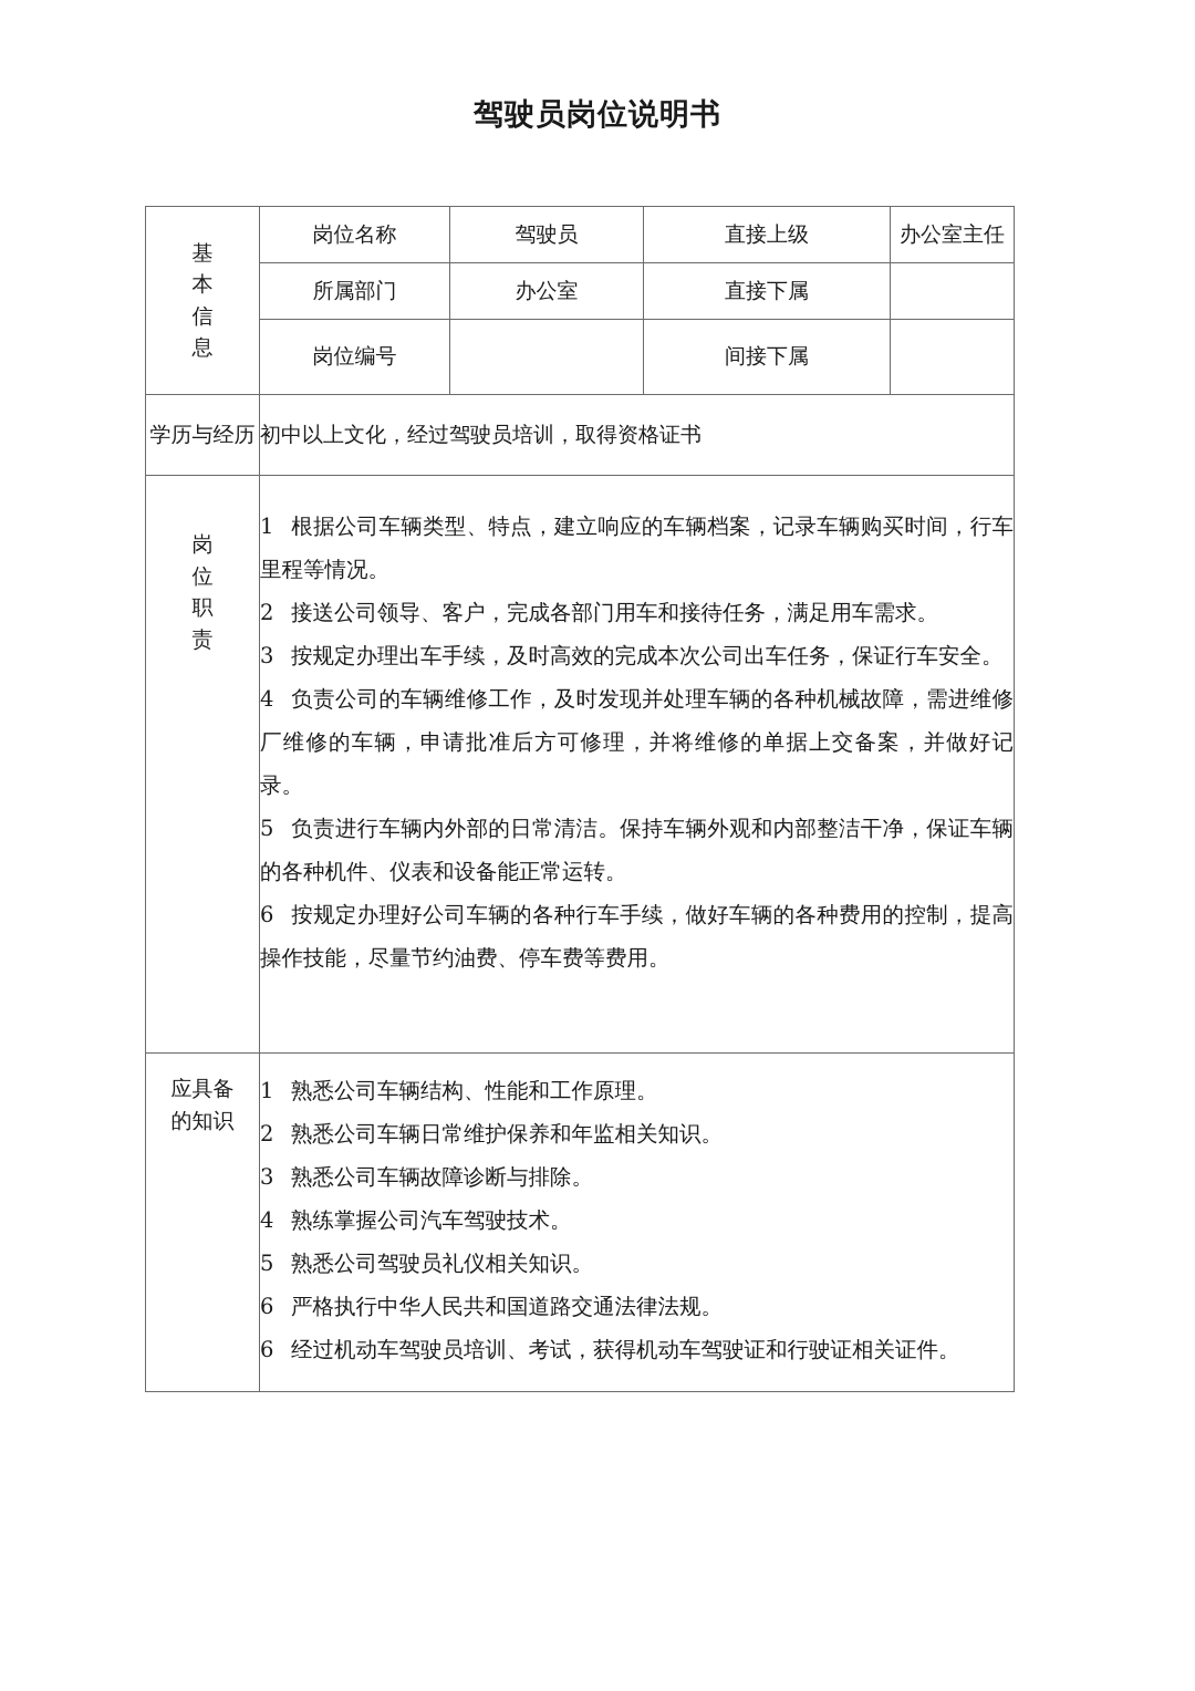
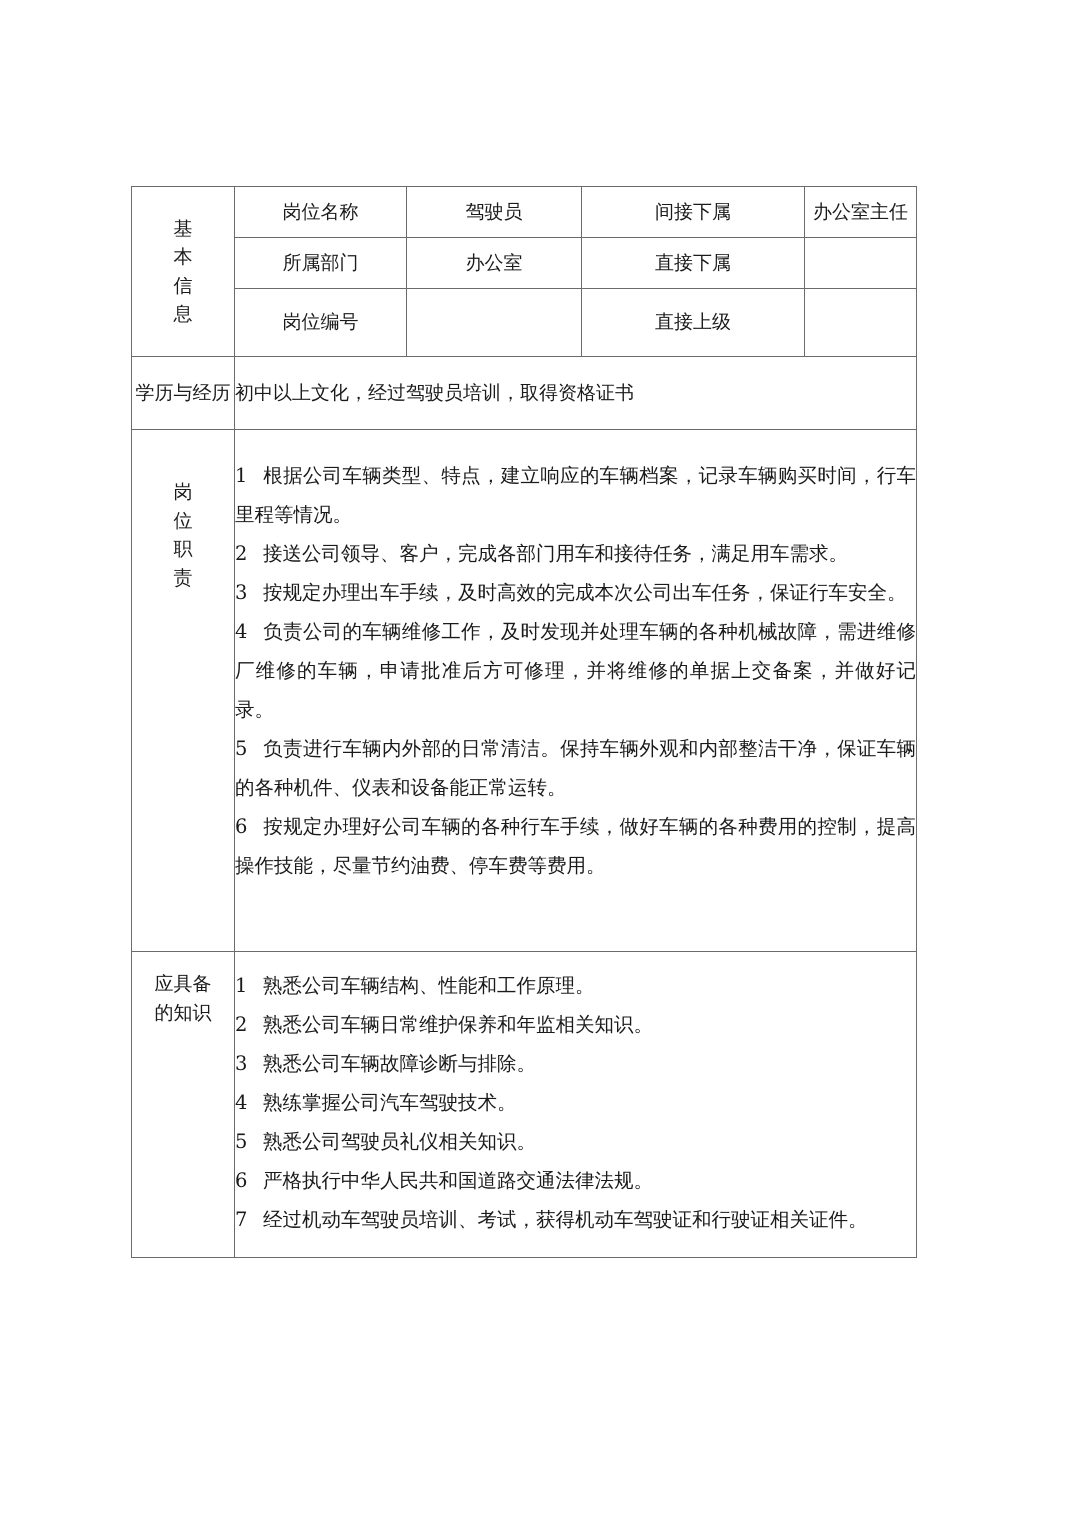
- 驾驶员岗位说明书
- 基 本 信 息	岗位名称	驾驶员	直接上级	办公室主任
+ 基 本 信 息	岗位名称	驾驶员	间接下属	办公室主任
  所属部门	办公室	直接下属
- 岗位编号		间接下属
+ 岗位编号		直接上级
  学历与经历	初中以上文化，经过驾驶员培训，取得资格证书
  岗 位 职 责	1 根据公司车辆类型、特点，建立响应的车辆档案，记录车辆购买时间，行车里程等情况。 2 接送公司领导、客户，完成各部门用车和接待任务，满足用车需求。 3 按规定办理出车手续，及时高效的完成本次公司出车任务，保证行车安全。 4 负责公司的车辆维修工作，及时发现并处理车辆的各种机械故障，需进维修厂维修的车辆，申请批准后方可修理，并将维修的单据上交备案，并做好记录。 5 负责进行车辆内外部的日常清洁。保持车辆外观和内部整洁干净，保证车辆的各种机件、仪表和设备能正常运转。 6 按规定办理好公司车辆的各种行车手续，做好车辆的各种费用的控制，提高操作技能，尽量节约油费、停车费等费用。
- 应具备 的知识	1 熟悉公司车辆结构、性能和工作原理。 2 熟悉公司车辆日常维护保养和年监相关知识。 3 熟悉公司车辆故障诊断与排除。 4 熟练掌握公司汽车驾驶技术。 5 熟悉公司驾驶员礼仪相关知识。 6 严格执行中华人民共和国道路交通法律法规。 6 经过机动车驾驶员培训、考试，获得机动车驾驶证和行驶证相关证件。
+ 应具备 的知识	1 熟悉公司车辆结构、性能和工作原理。 2 熟悉公司车辆日常维护保养和年监相关知识。 3 熟悉公司车辆故障诊断与排除。 4 熟练掌握公司汽车驾驶技术。 5 熟悉公司驾驶员礼仪相关知识。 6 严格执行中华人民共和国道路交通法律法规。 7 经过机动车驾驶员培训、考试，获得机动车驾驶证和行驶证相关证件。
